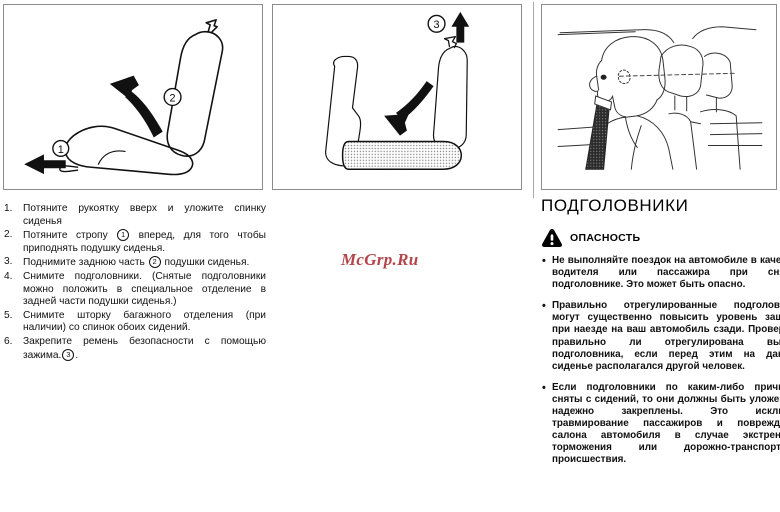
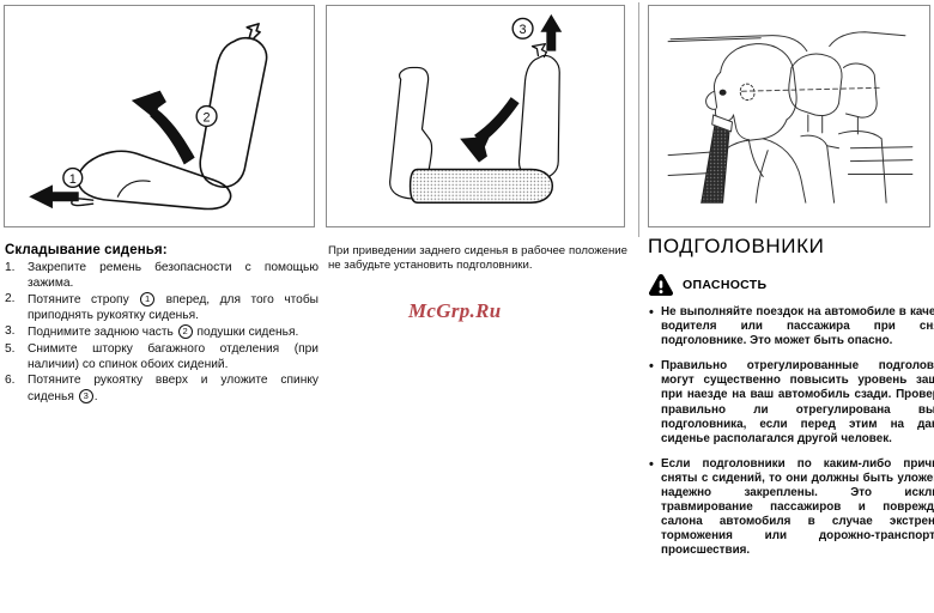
  1
  2
  3
+ Складывание сиденья:
  1.
- Потяните рукоятку вверх и уложите спинку сиденья
+ Закрепите ремень безопасности с помощью зажима.
  2.
- Потяните стропу 1 вперед, для того чтобы приподнять подушку сиденья.
+ Потяните стропу 1 вперед, для того чтобы приподнять рукоятку сиденья.
  3.
  Поднимите заднюю часть 2 подушки сиденья.
- 4.
- Снимите подголовники. (Снятые подголовники можно положить в специальное отделение в задней части подушки сиденья.)
  5.
  Снимите шторку багажного отделения (при наличии) со спинок обоих сидений.
  6.
- Закрепите ремень безопасности с помощью зажима. 3 .
+ Потяните рукоятку вверх и уложите спинку сиденья 3 .
+ При приведении заднего сиденья в рабочее положение не забудьте установить подголовники.
  McGrp.Ru
  ПОДГОЛОВНИКИ
  ОПАСНОСТЬ
  •
  Не выполняйте поездок на автомобиле в каче водителя или пассажира при сн подголовнике. Это может быть опасно.
  •
  Правильно отрегулированные подголов могут существенно повысить уровень защ при наезде на ваш автомобиль сзади. Прове правильно ли отрегулирована вы подголовника, если перед этим на да сиденье располагался другой человек.
  •
  Если подголовники по каким-либо прич сняты с сидений, то они должны быть уложе надежно закреплены. Это искл травмирование пассажиров и поврежд салона автомобиля в случае экстрен торможения или дорожно-транспорт происшествия.
